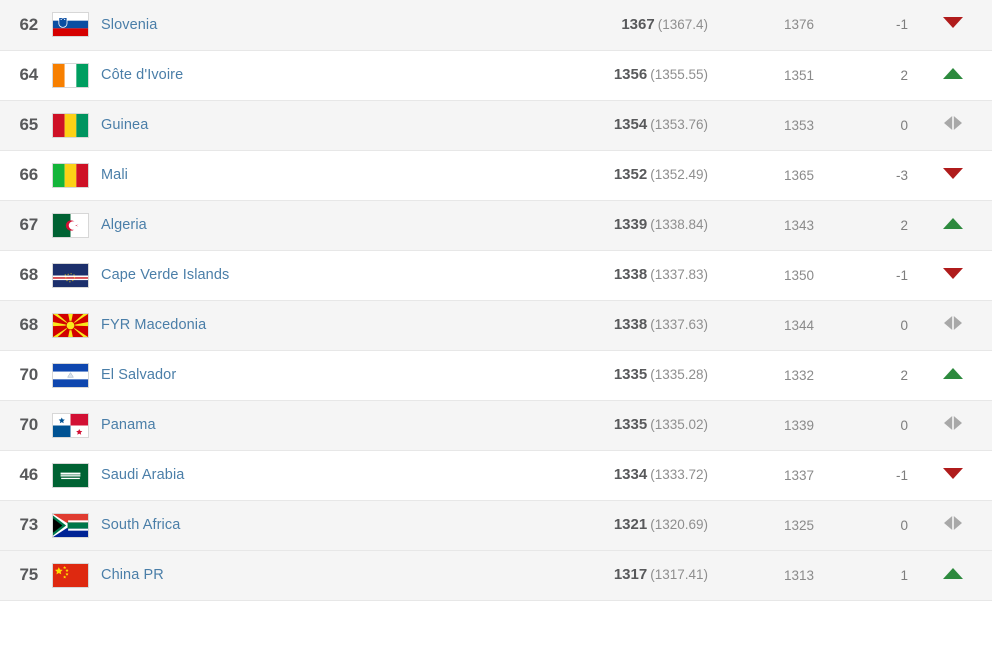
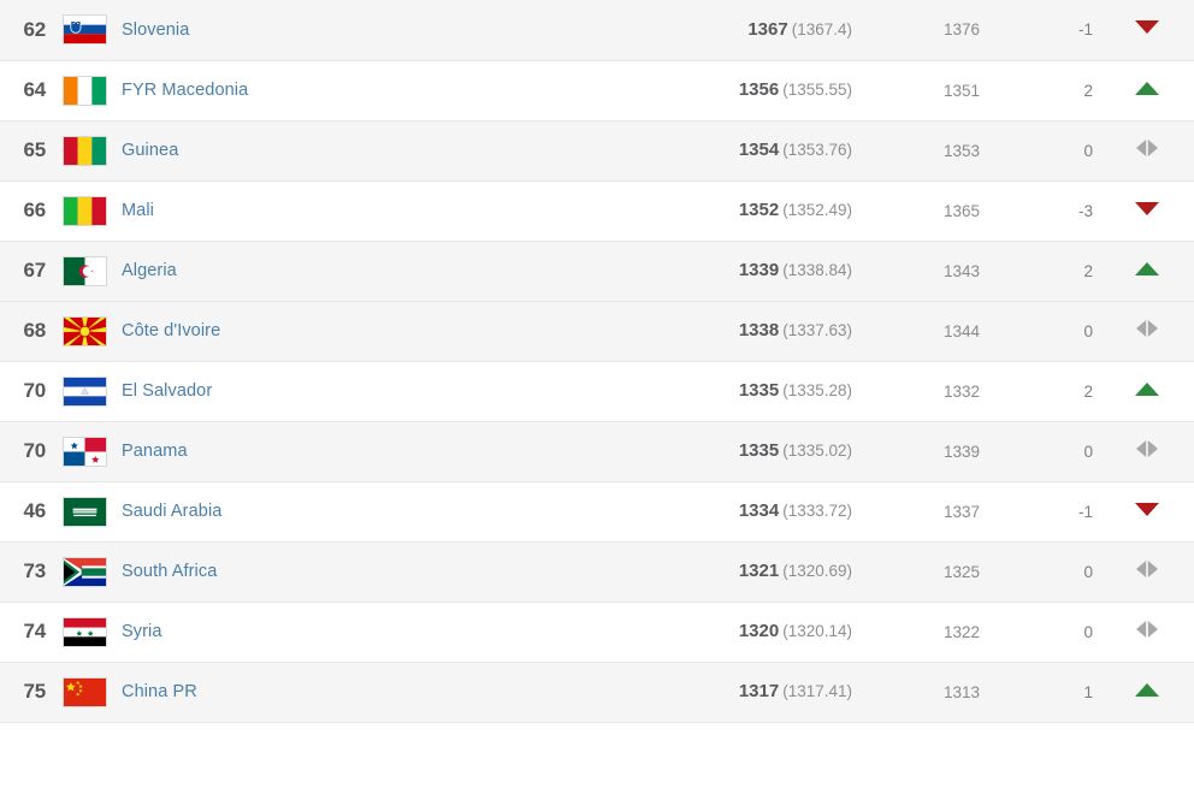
  62		Slovenia	1367 (1367.4)	1376	-1
- 64		Côte d'Ivoire	1356 (1355.55)	1351	2
+ 64		FYR Macedonia	1356 (1355.55)	1351	2
  65		Guinea	1354 (1353.76)	1353	0
  66		Mali	1352 (1352.49)	1365	-3
  67		Algeria	1339 (1338.84)	1343	2
- 68		Cape Verde Islands	1338 (1337.83)	1350	-1
- 68		FYR Macedonia	1338 (1337.63)	1344	0
+ 68		Côte d'Ivoire	1338 (1337.63)	1344	0
  70		El Salvador	1335 (1335.28)	1332	2
  70		Panama	1335 (1335.02)	1339	0
  46		Saudi Arabia	1334 (1333.72)	1337	-1
  73		South Africa	1321 (1320.69)	1325	0
+ 74		Syria	1320 (1320.14)	1322	0
  75		China PR	1317 (1317.41)	1313	1
